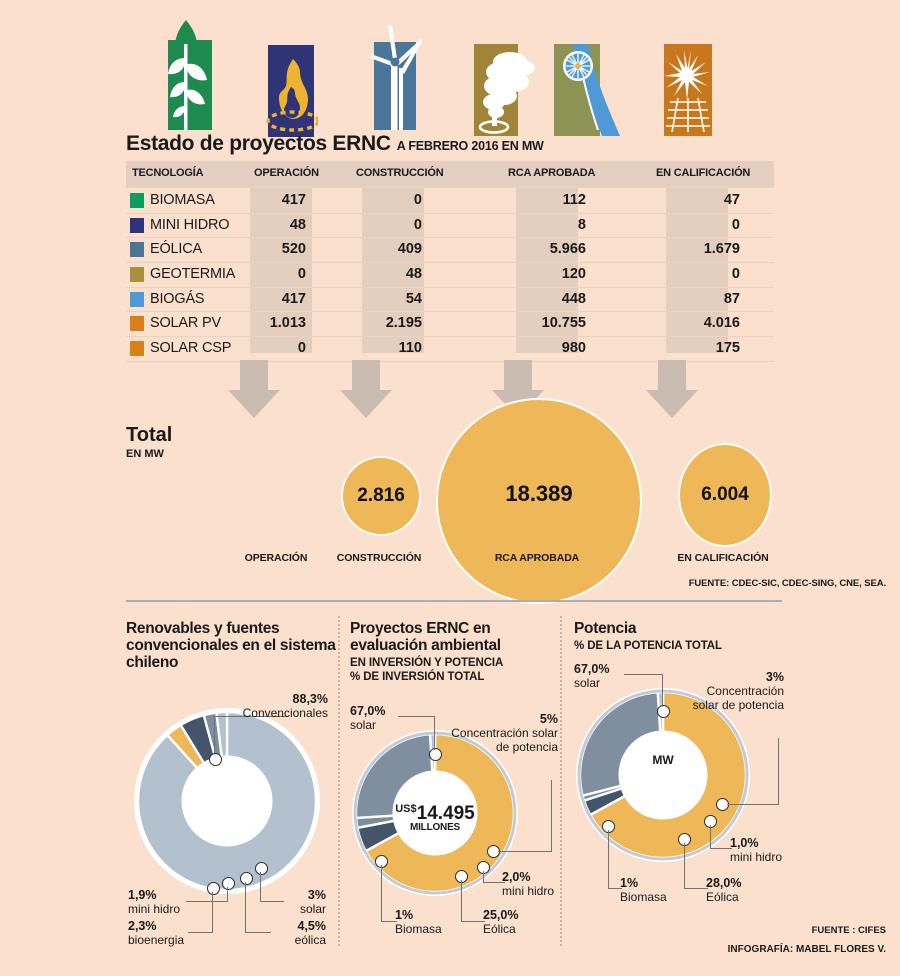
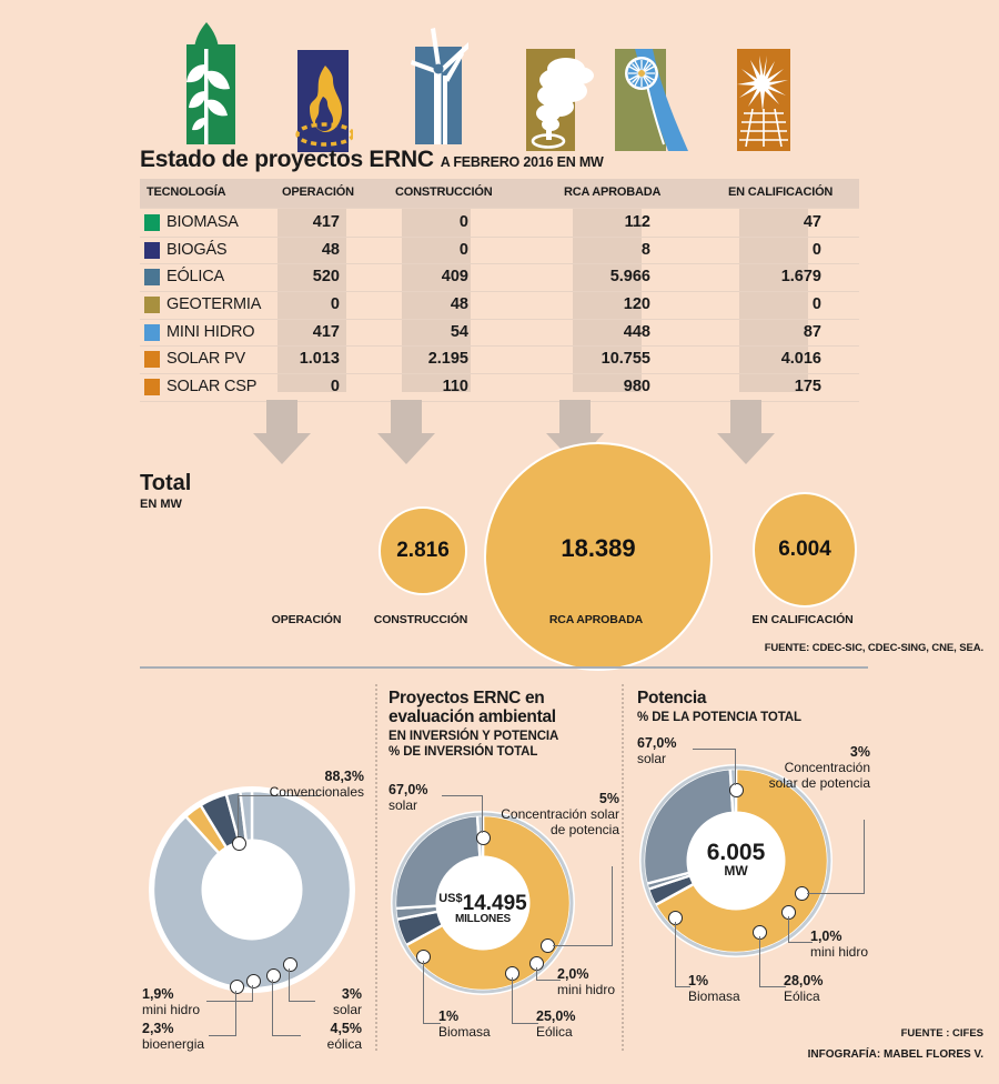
  Estado de proyectos ERNC A FEBRERO 2016 EN MW
  TECNOLOGÍA
  OPERACIÓN
  CONSTRUCCIÓN
  RCA APROBADA
  EN CALIFICACIÓN
  BIOMASA
  417
  0
  112
  47
- MINI HIDRO
+ BIOGÁS
  48
  0
  8
  0
  EÓLICA
  520
  409
  5.966
  1.679
  GEOTERMIA
  0
  48
  120
  0
- BIOGÁS
+ MINI HIDRO
  417
  54
  448
  87
  SOLAR PV
  1.013
  2.195
  10.755
  4.016
  SOLAR CSP
  0
  110
  980
  175
  Total
  EN MW
  OPERACIÓN
  2.816
  CONSTRUCCIÓN
  18.389
  RCA APROBADA
  6.004
  EN CALIFICACIÓN
  FUENTE: CDEC-SIC, CDEC-SING, CNE, SEA.
- Renovables y fuentes convencionales en el sistema chileno
  88,3%
  Convencionales
  3%
  solar
  4,5%
  eólica
  2,3%
  bioenergia
  1,9%
  mini hidro
  Proyectos ERNC en evaluación ambiental
  EN INVERSIÓN Y POTENCIA
  % DE INVERSIÓN TOTAL
  US$14.495
  MILLONES
  67,0%
  solar
  5%
  Concentración solar de potencia
  2,0%
  mini hidro
  25,0%
  Eólica
  1%
  Biomasa
  Potencia
  % DE LA POTENCIA TOTAL
+ 6.005
  MW
  67,0%
  solar
  3%
  Concentración solar de potencia
  1,0%
  mini hidro
  28,0%
  Eólica
  1%
  Biomasa
  FUENTE : CIFES
  INFOGRAFÍA: MABEL FLORES V.
